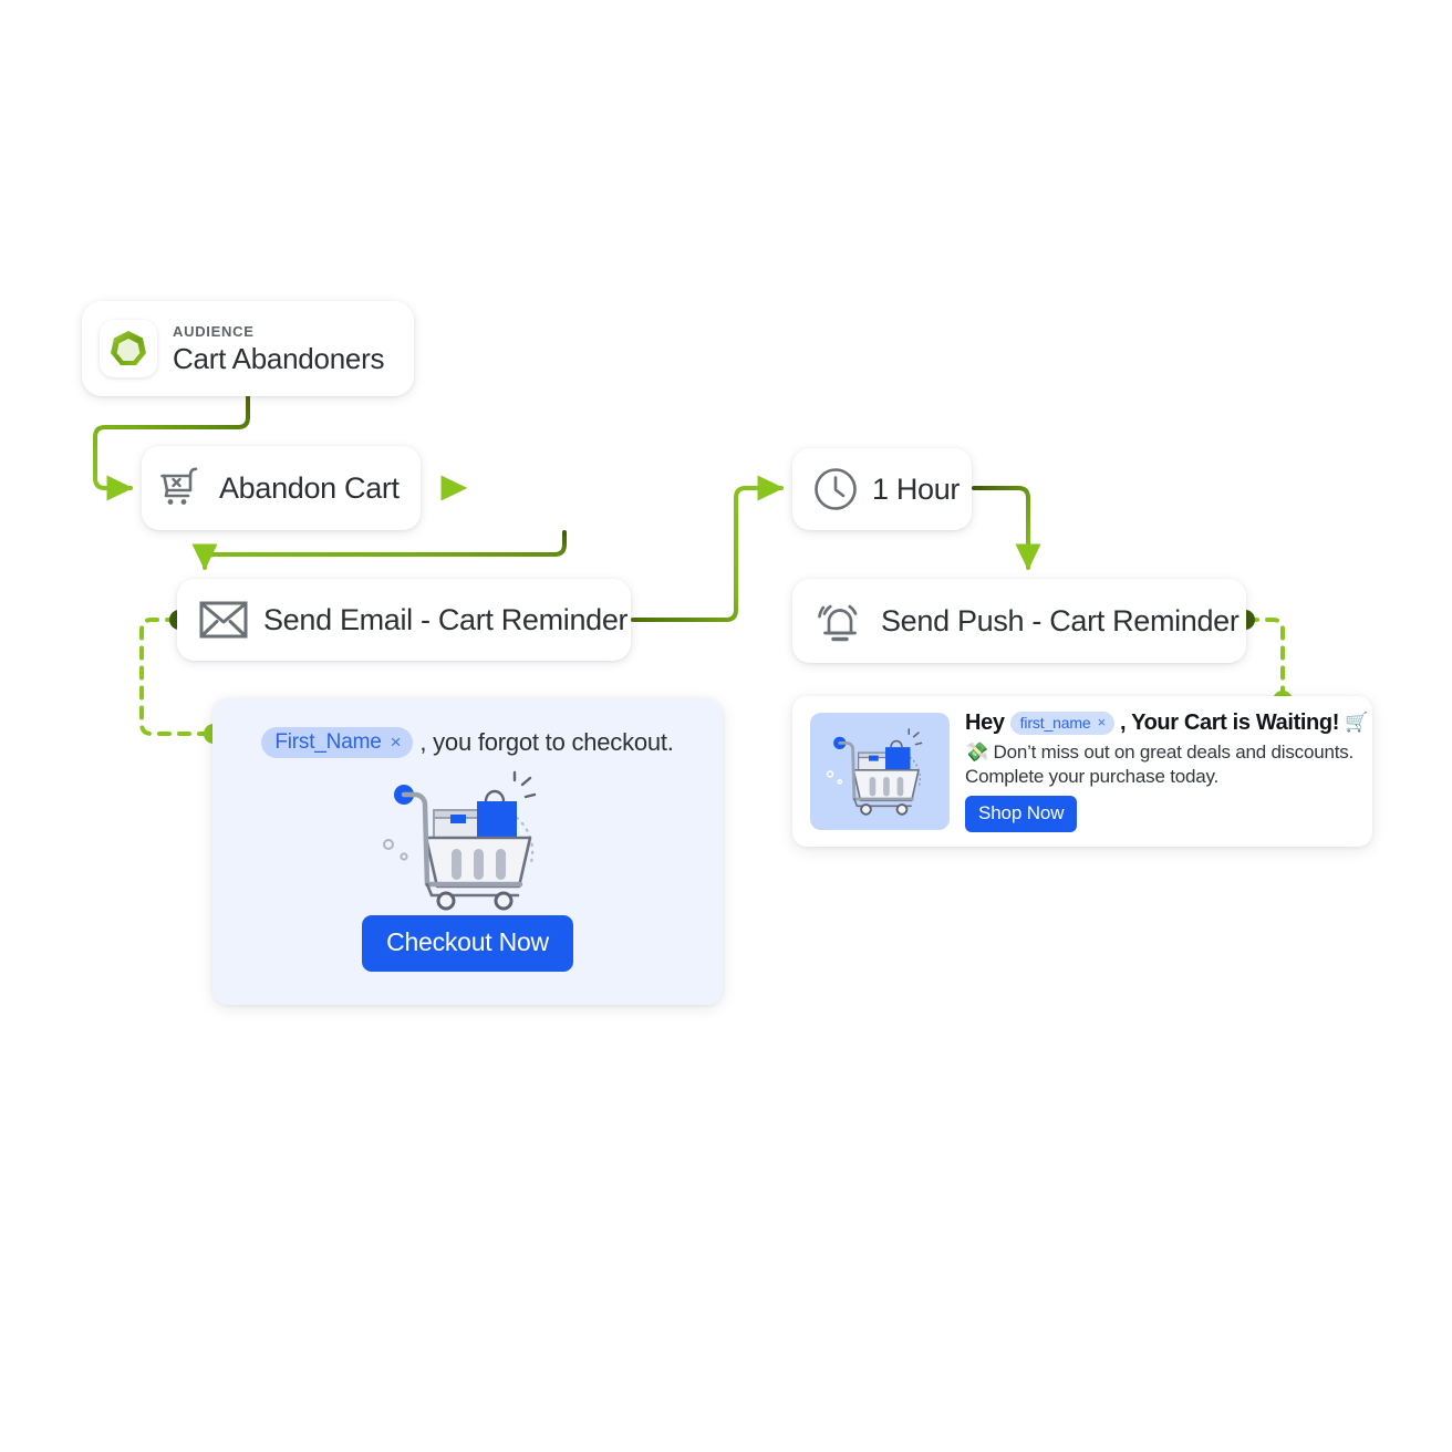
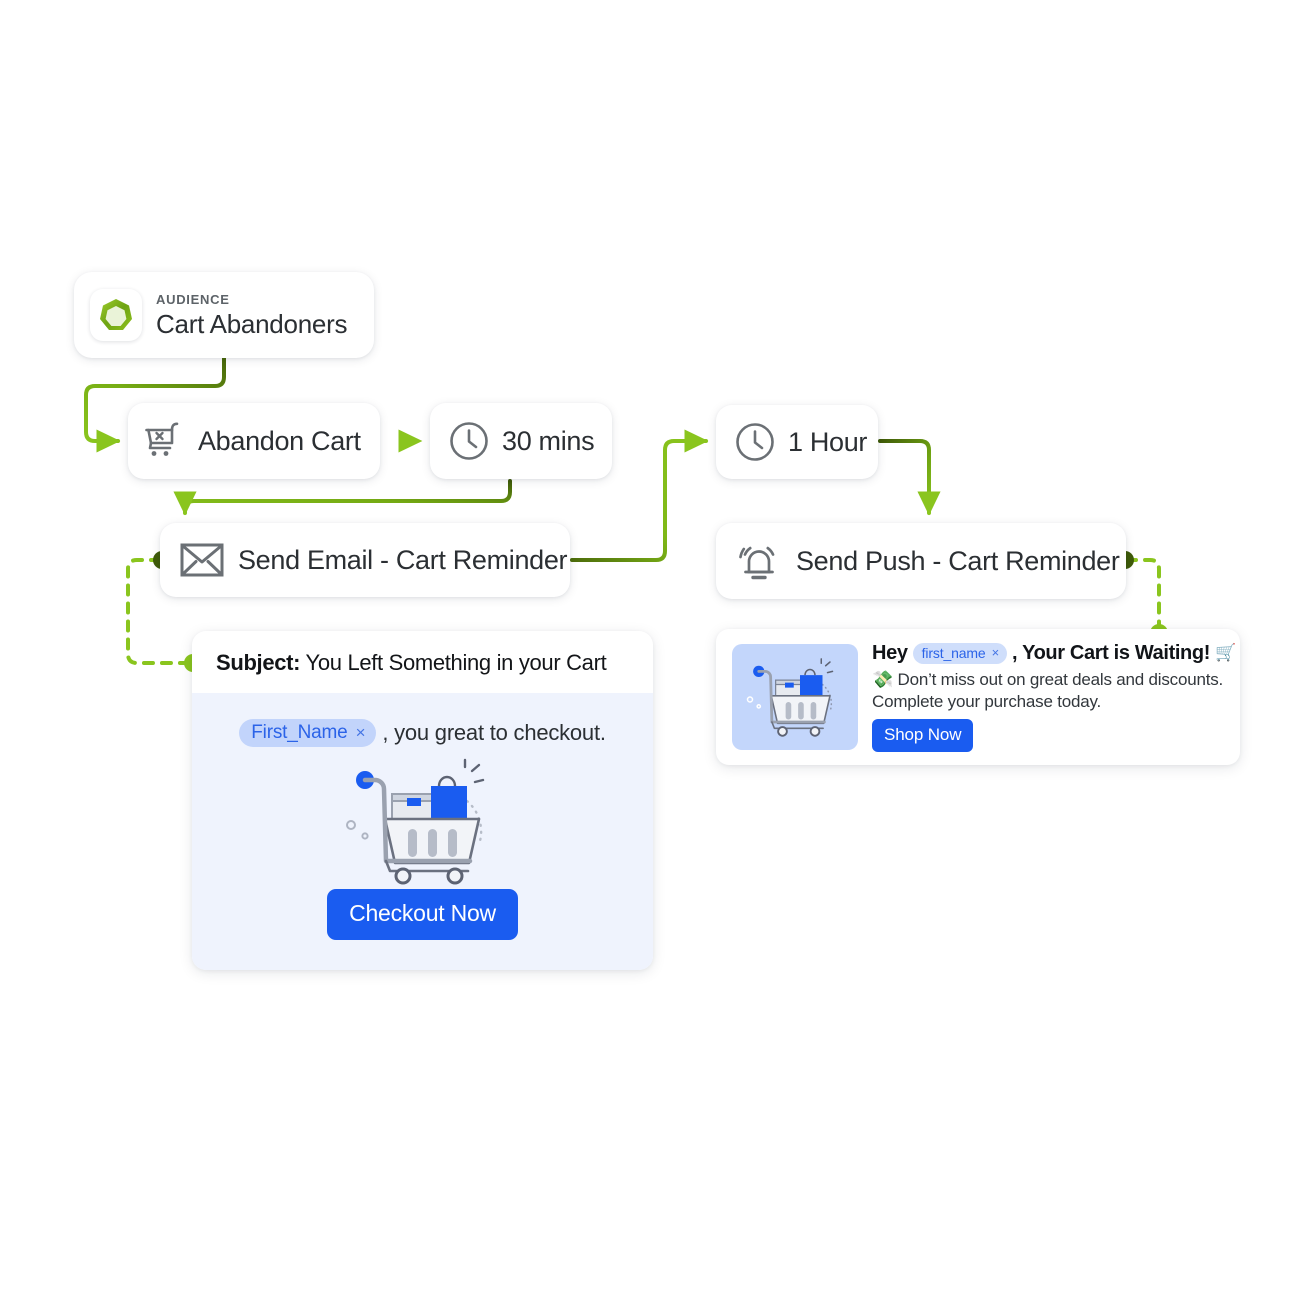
  AUDIENCE
  Cart Abandoners
  Abandon Cart
+ 30 mins
  1 Hour
  Send Email - Cart Reminder
  Send Push - Cart Reminder
+ Subject: You Left Something in your Cart
  First_Name
  ×
- , you forgot to checkout.
+ , you great to checkout.
  Checkout Now
  Hey
  first_name
  ×
  , Your Cart is Waiting!
  🛒
  💸 Don’t miss out on great deals and discounts. Complete your purchase today.
  Shop Now
